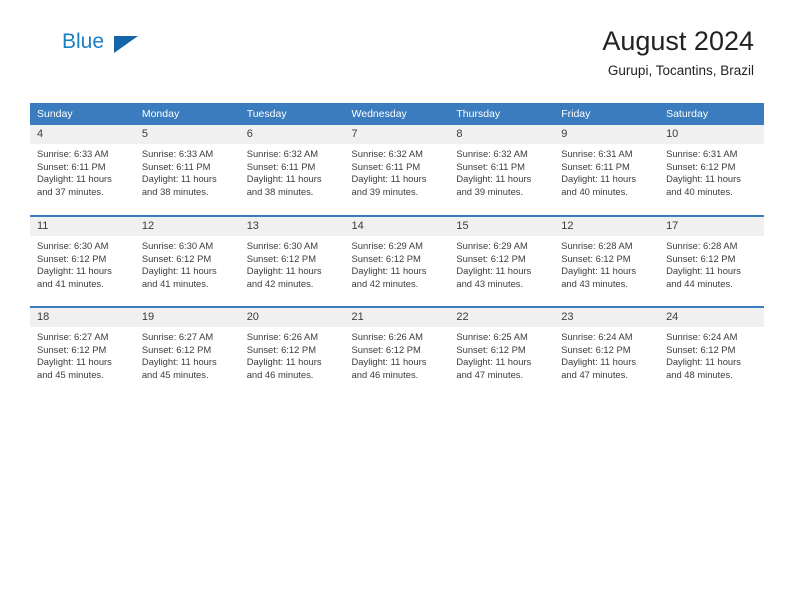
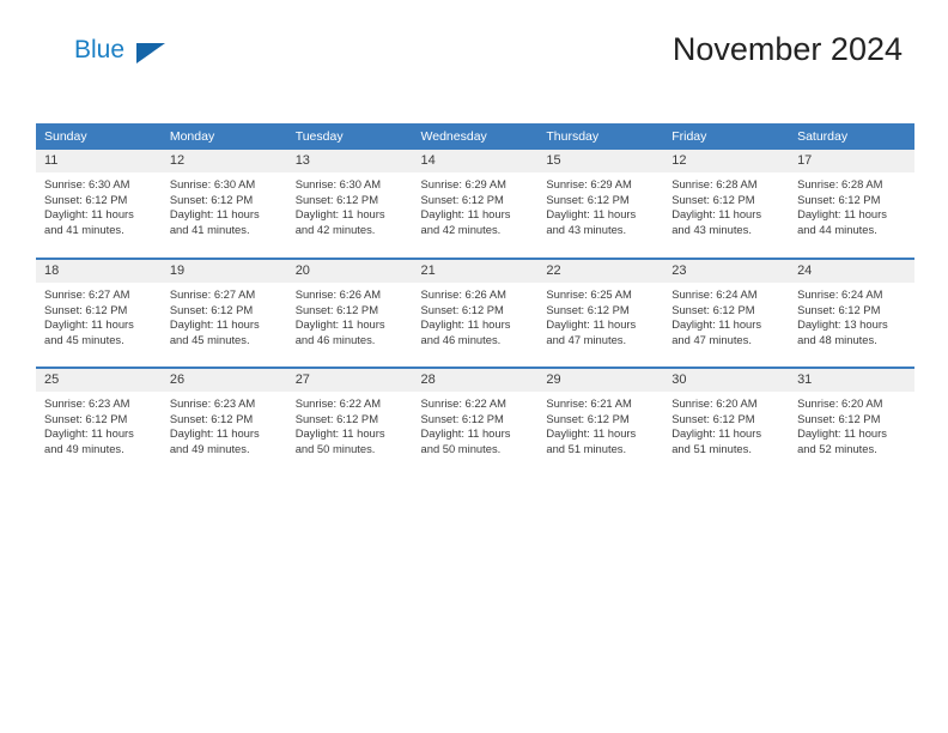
  Blue
- August 2024
+ November 2024
- Gurupi, Tocantins, Brazil
  Sunday	Monday	Tuesday	Wednesday	Thursday	Friday	Saturday
- 4Sunrise: 6:33 AMSunset: 6:11 PMDaylight: 11 hours and 37 minutes.	5Sunrise: 6:33 AMSunset: 6:11 PMDaylight: 11 hours and 38 minutes.	6Sunrise: 6:32 AMSunset: 6:11 PMDaylight: 11 hours and 38 minutes.	7Sunrise: 6:32 AMSunset: 6:11 PMDaylight: 11 hours and 39 minutes.	8Sunrise: 6:32 AMSunset: 6:11 PMDaylight: 11 hours and 39 minutes.	9Sunrise: 6:31 AMSunset: 6:11 PMDaylight: 11 hours and 40 minutes.	10Sunrise: 6:31 AMSunset: 6:12 PMDaylight: 11 hours and 40 minutes.
  11Sunrise: 6:30 AMSunset: 6:12 PMDaylight: 11 hours and 41 minutes.	12Sunrise: 6:30 AMSunset: 6:12 PMDaylight: 11 hours and 41 minutes.	13Sunrise: 6:30 AMSunset: 6:12 PMDaylight: 11 hours and 42 minutes.	14Sunrise: 6:29 AMSunset: 6:12 PMDaylight: 11 hours and 42 minutes.	15Sunrise: 6:29 AMSunset: 6:12 PMDaylight: 11 hours and 43 minutes.	12Sunrise: 6:28 AMSunset: 6:12 PMDaylight: 11 hours and 43 minutes.	17Sunrise: 6:28 AMSunset: 6:12 PMDaylight: 11 hours and 44 minutes.
- 18Sunrise: 6:27 AMSunset: 6:12 PMDaylight: 11 hours and 45 minutes.	19Sunrise: 6:27 AMSunset: 6:12 PMDaylight: 11 hours and 45 minutes.	20Sunrise: 6:26 AMSunset: 6:12 PMDaylight: 11 hours and 46 minutes.	21Sunrise: 6:26 AMSunset: 6:12 PMDaylight: 11 hours and 46 minutes.	22Sunrise: 6:25 AMSunset: 6:12 PMDaylight: 11 hours and 47 minutes.	23Sunrise: 6:24 AMSunset: 6:12 PMDaylight: 11 hours and 47 minutes.	24Sunrise: 6:24 AMSunset: 6:12 PMDaylight: 11 hours and 48 minutes.
+ 18Sunrise: 6:27 AMSunset: 6:12 PMDaylight: 11 hours and 45 minutes.	19Sunrise: 6:27 AMSunset: 6:12 PMDaylight: 11 hours and 45 minutes.	20Sunrise: 6:26 AMSunset: 6:12 PMDaylight: 11 hours and 46 minutes.	21Sunrise: 6:26 AMSunset: 6:12 PMDaylight: 11 hours and 46 minutes.	22Sunrise: 6:25 AMSunset: 6:12 PMDaylight: 11 hours and 47 minutes.	23Sunrise: 6:24 AMSunset: 6:12 PMDaylight: 11 hours and 47 minutes.	24Sunrise: 6:24 AMSunset: 6:12 PMDaylight: 13 hours and 48 minutes.
+ 25Sunrise: 6:23 AMSunset: 6:12 PMDaylight: 11 hours and 49 minutes.	26Sunrise: 6:23 AMSunset: 6:12 PMDaylight: 11 hours and 49 minutes.	27Sunrise: 6:22 AMSunset: 6:12 PMDaylight: 11 hours and 50 minutes.	28Sunrise: 6:22 AMSunset: 6:12 PMDaylight: 11 hours and 50 minutes.	29Sunrise: 6:21 AMSunset: 6:12 PMDaylight: 11 hours and 51 minutes.	30Sunrise: 6:20 AMSunset: 6:12 PMDaylight: 11 hours and 51 minutes.	31Sunrise: 6:20 AMSunset: 6:12 PMDaylight: 11 hours and 52 minutes.
